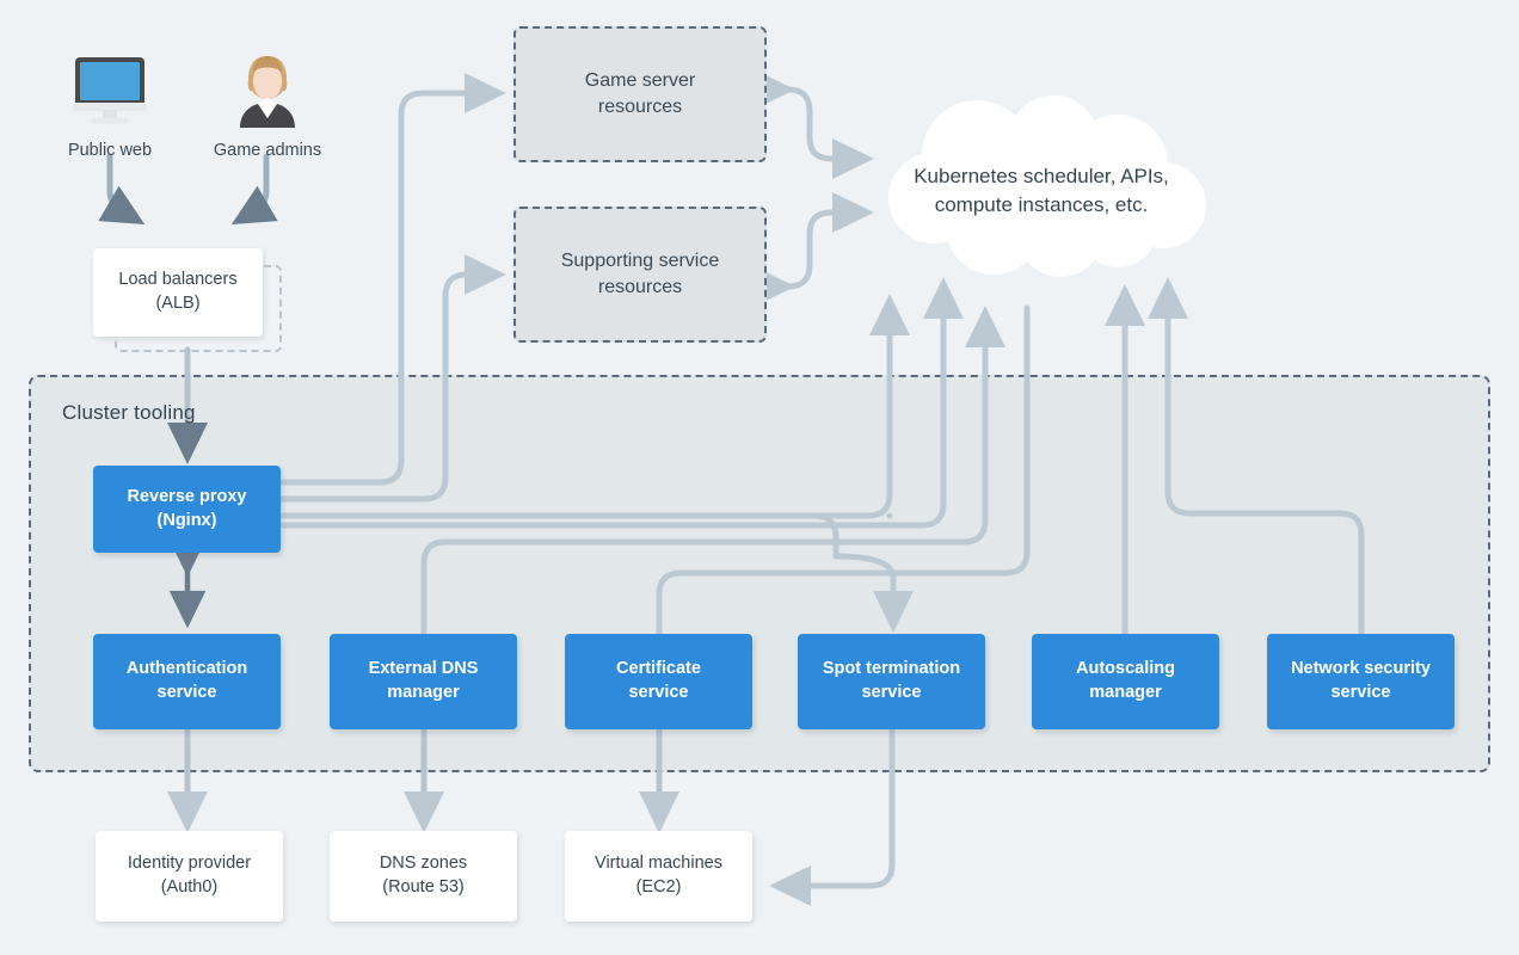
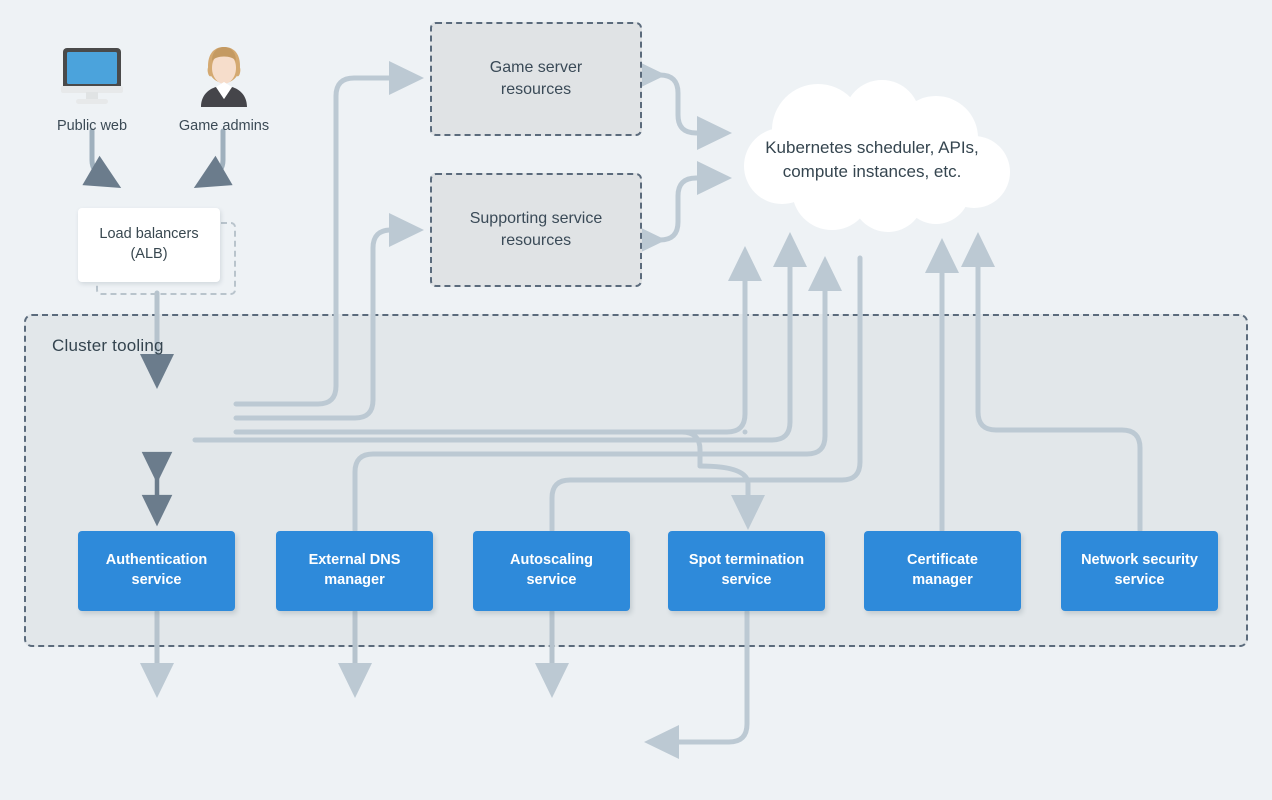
  Public web
  Game admins
  Load balancers
  (ALB)
  Game server
  resources
  Supporting service
  resources
  Kubernetes scheduler, APIs,
  compute instances, etc.
  Cluster tooling
- Reverse proxy
- (Nginx)
  Authentication
  service
  External DNS
  manager
- Certificate
+ Autoscaling
  service
  Spot termination
  service
- Autoscaling
+ Certificate
  manager
  Network security
  service
- Identity provider
- (Auth0)
- DNS zones
- (Route 53)
- Virtual machines
- (EC2)
